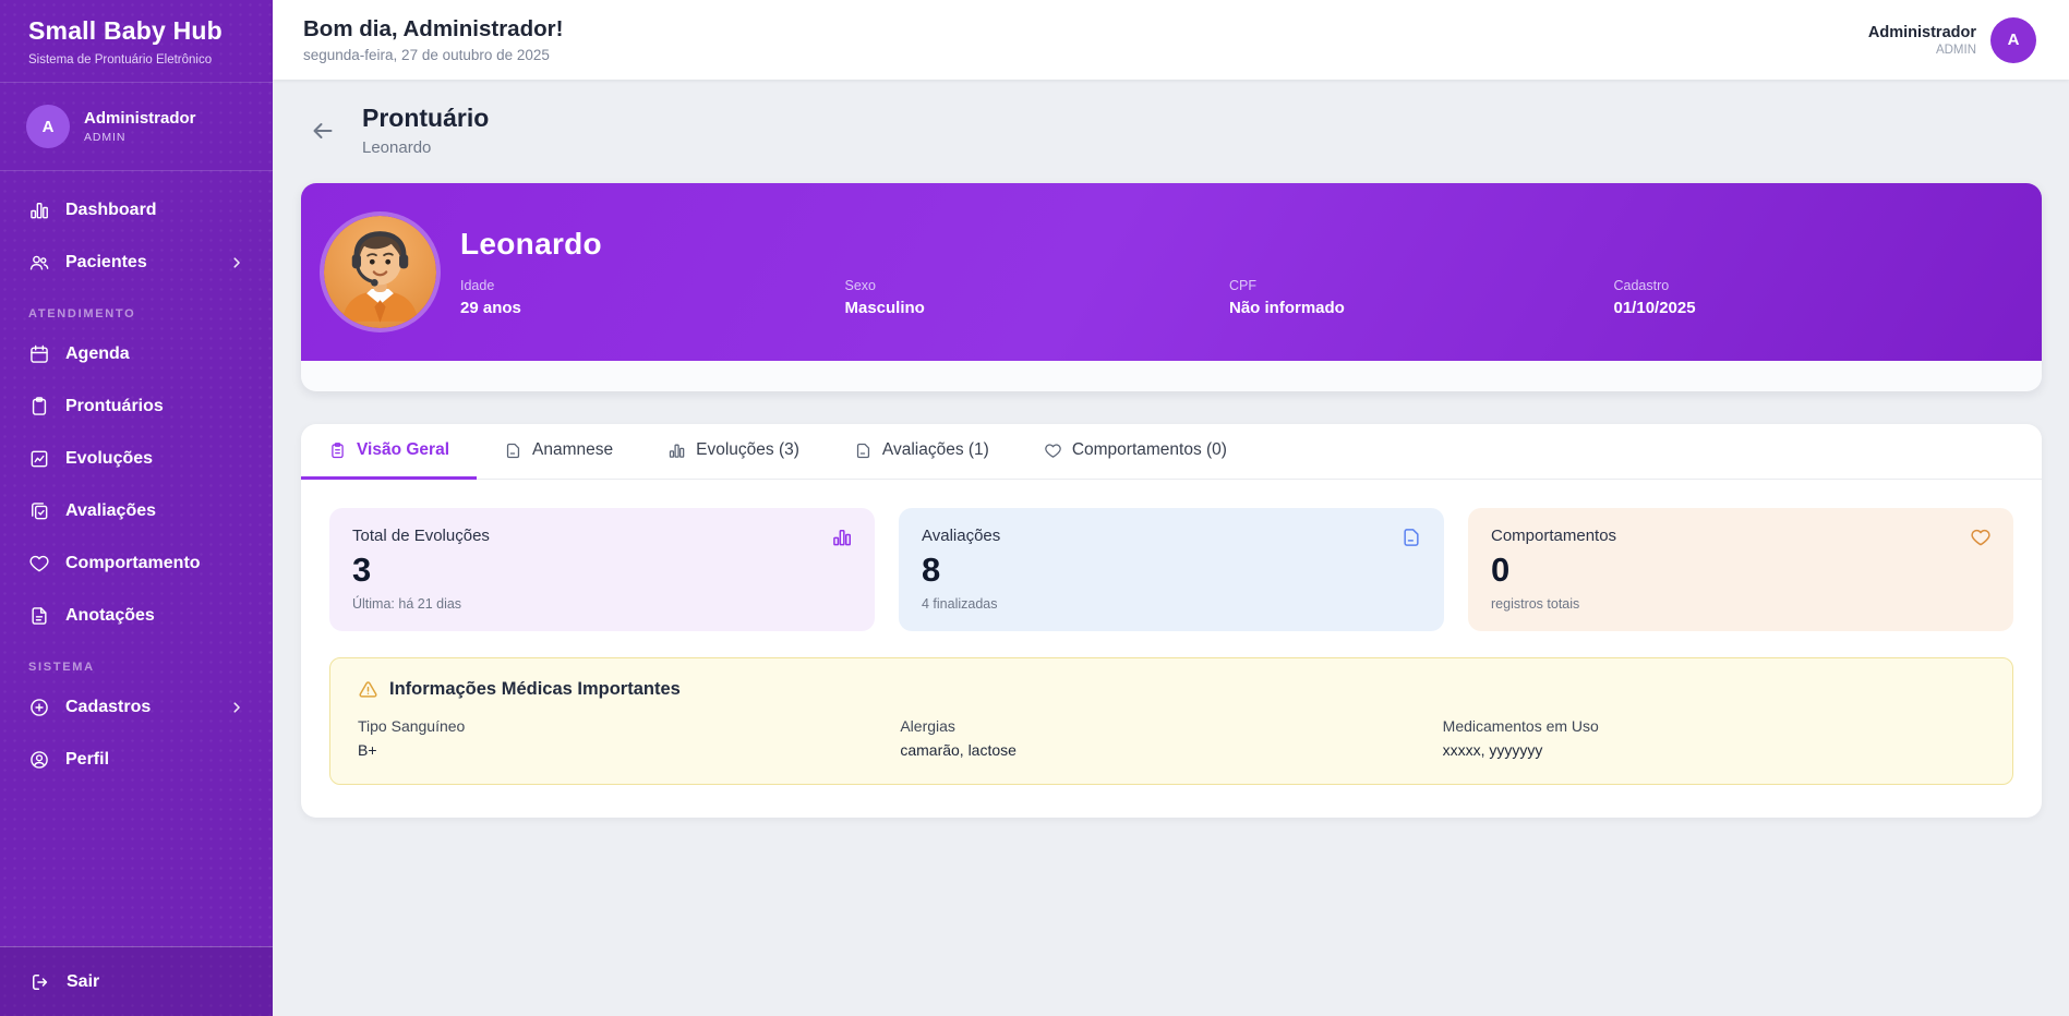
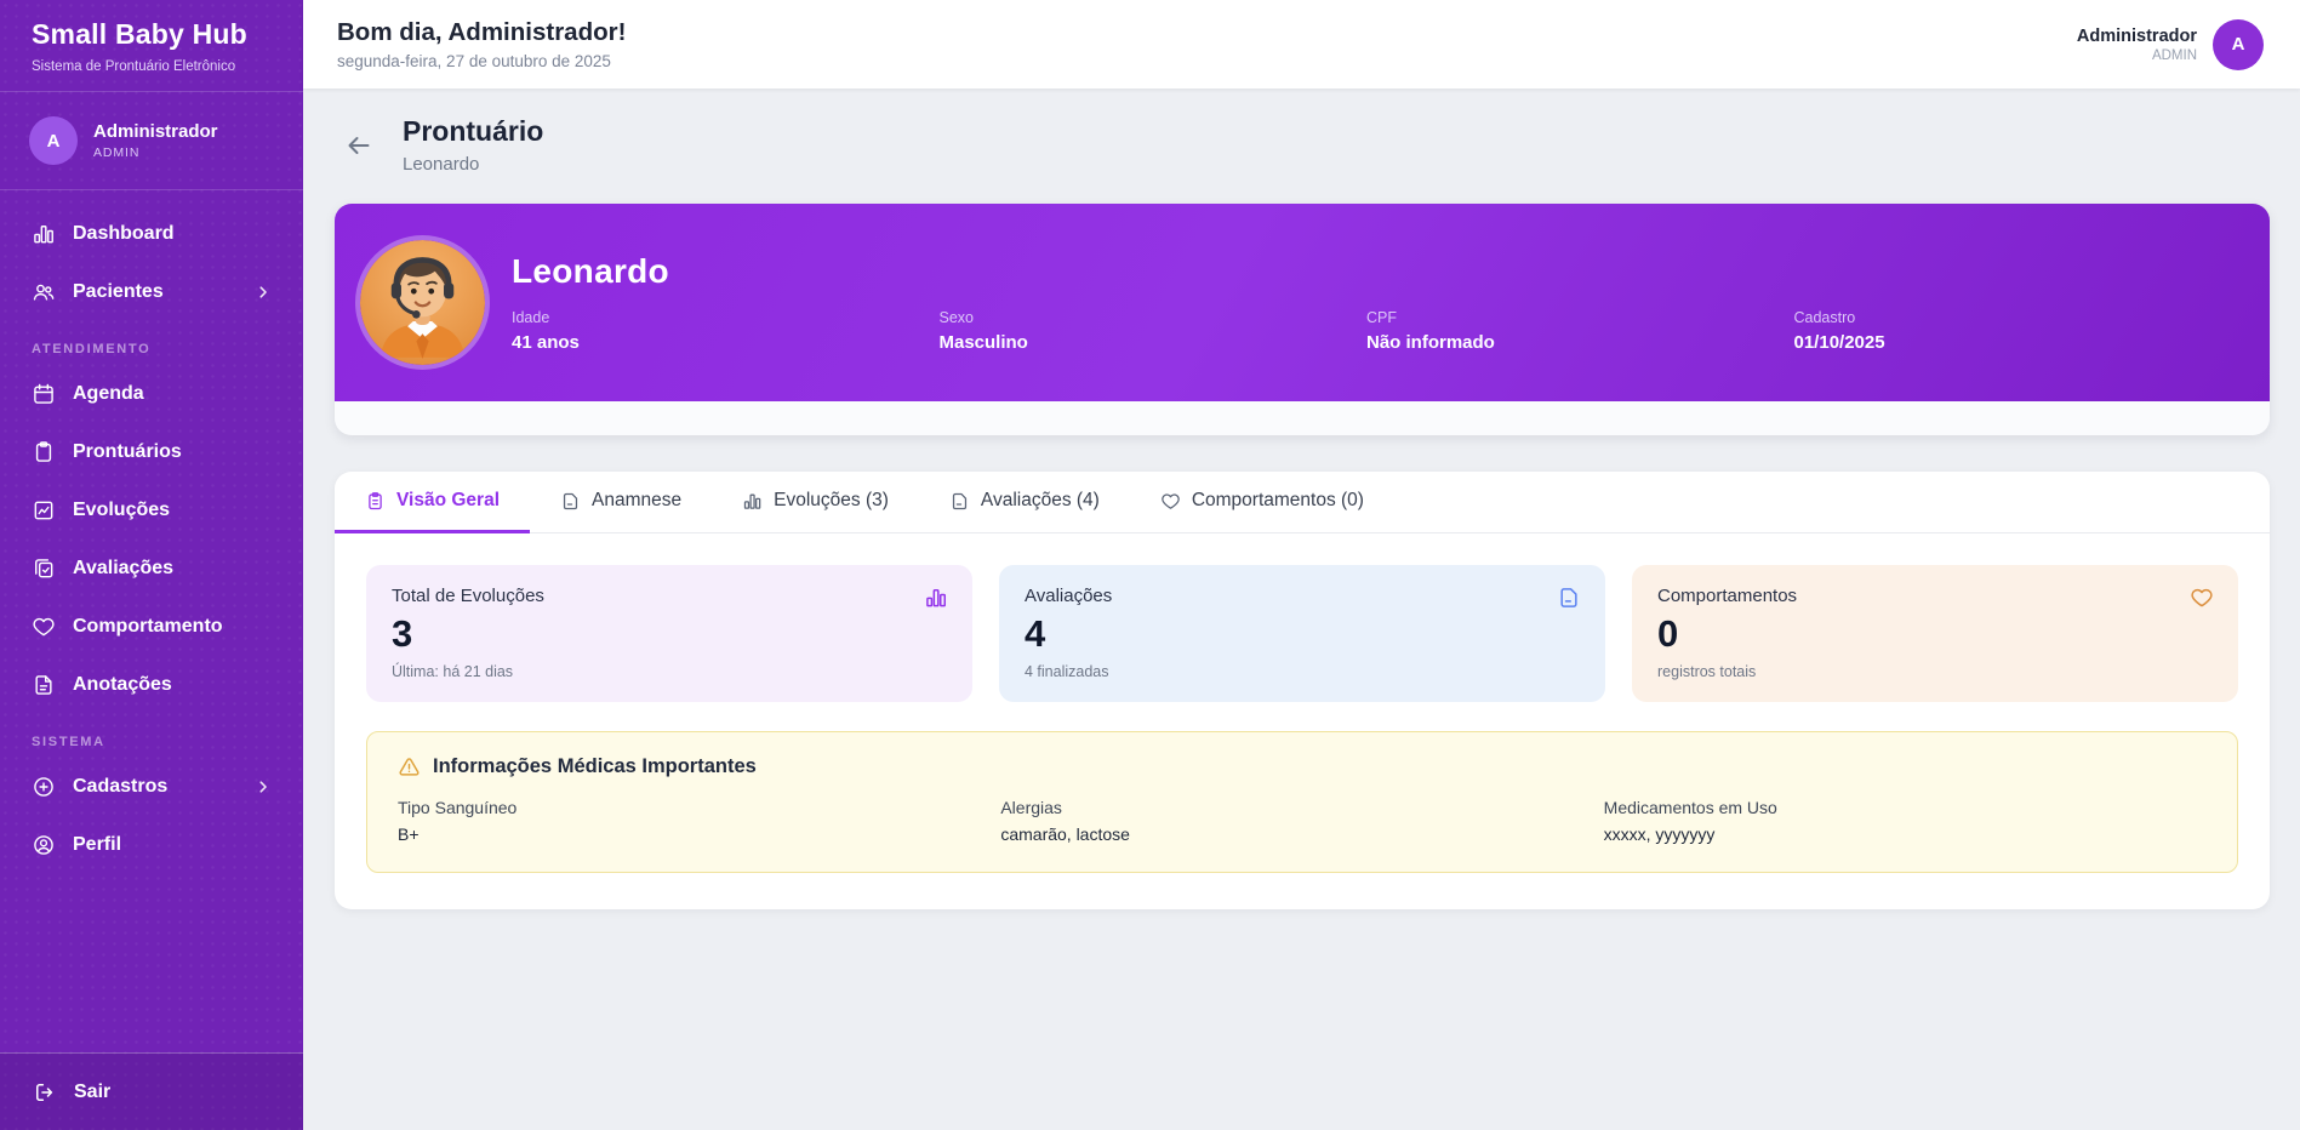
  Small Baby Hub
  Sistema de Prontuário Eletrônico
  A
  Administrador
  ADMIN
  Dashboard
  Pacientes
  ATENDIMENTO
  Agenda
  Prontuários
  Evoluções
  Avaliações
  Comportamento
  Anotações
  SISTEMA
  Cadastros
  Perfil
  Sair
  Bom dia, Administrador!
  segunda-feira, 27 de outubro de 2025
  Administrador
  ADMIN
  A
  Prontuário
  Leonardo
  Leonardo
  Idade
- 29 anos
+ 41 anos
  Sexo
  Masculino
  CPF
  Não informado
  Cadastro
  01/10/2025
  Visão Geral
  Anamnese
  Evoluções (3)
- Avaliações (1)
+ Avaliações (4)
  Comportamentos (0)
  Total de Evoluções
  3
  Última: há 21 dias
  Avaliações
- 8
+ 4
  4 finalizadas
  Comportamentos
  0
  registros totais
  Informações Médicas Importantes
  Tipo Sanguíneo
  B+
  Alergias
  camarão, lactose
  Medicamentos em Uso
  xxxxx, yyyyyyy
